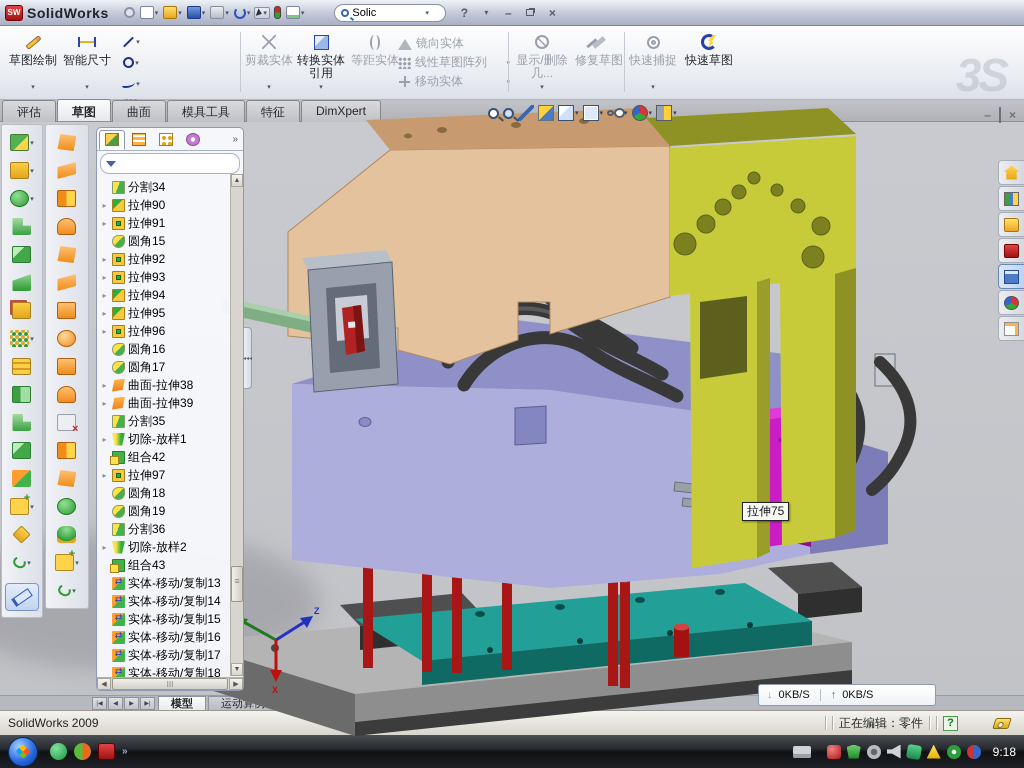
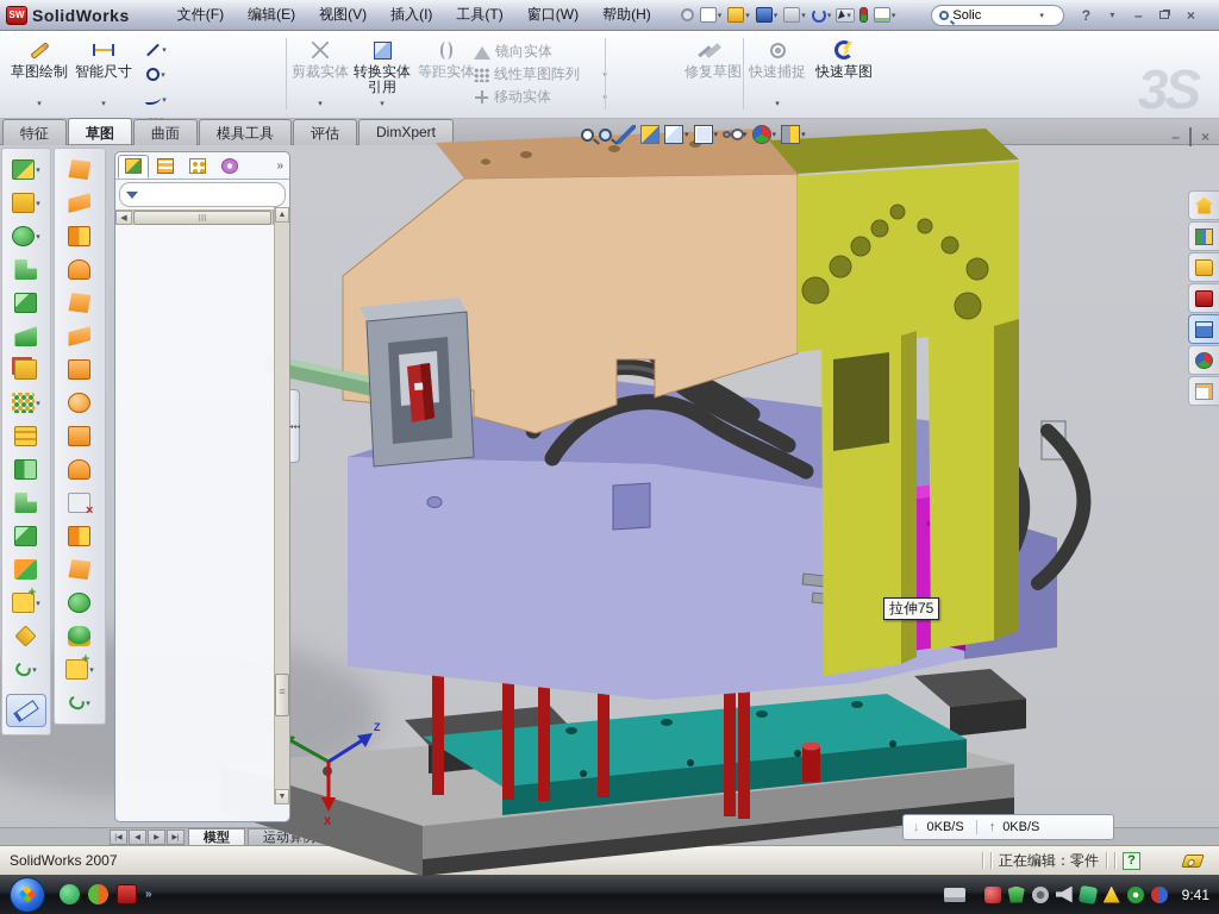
  SW
  SolidWorks
+ 文件(F)
+ 编辑(E)
+ 视图(V)
+ 插入(I)
+ 工具(T)
+ 窗口(W)
+ 帮助(H)
  Solic
  ?
  ▾
  –
  ×
  草图绘制
  智能尺寸
  剪裁实体
  转换实体引用
  等距实体
  镜向实体
  线性草图阵列
  移动实体
- 显示/删除几...
  修复草图
  快速捕捉
  快速草图
  3S
- 评估
+ 特征
  草图
  曲面
  模具工具
- 特征
+ 评估
  DimXpert
  –
  ×
  Z
  X
  »
- 分割34
- 拉伸90
- 拉伸91
- 圆角15
- 拉伸92
- 拉伸93
- 拉伸94
- 拉伸95
- 拉伸96
- 圆角16
- 圆角17
- 曲面-拉伸38
- 曲面-拉伸39
- 分割35
- 切除-放样1
- 组合42
- 拉伸97
- 圆角18
- 圆角19
- 分割36
- 切除-放样2
- 组合43
- 实体-移动/复制13
- 实体-移动/复制14
- 实体-移动/复制15
- 实体-移动/复制16
- 实体-移动/复制17
- 实体-移动/复制18
  III
  拉伸75
  ↓
  0KB/S
  ↑
  0KB/S
  模型
- SolidWorks 2009
+ SolidWorks 2007
  正在编辑：零件
  ?
  »
- 9:18
+ 9:41
